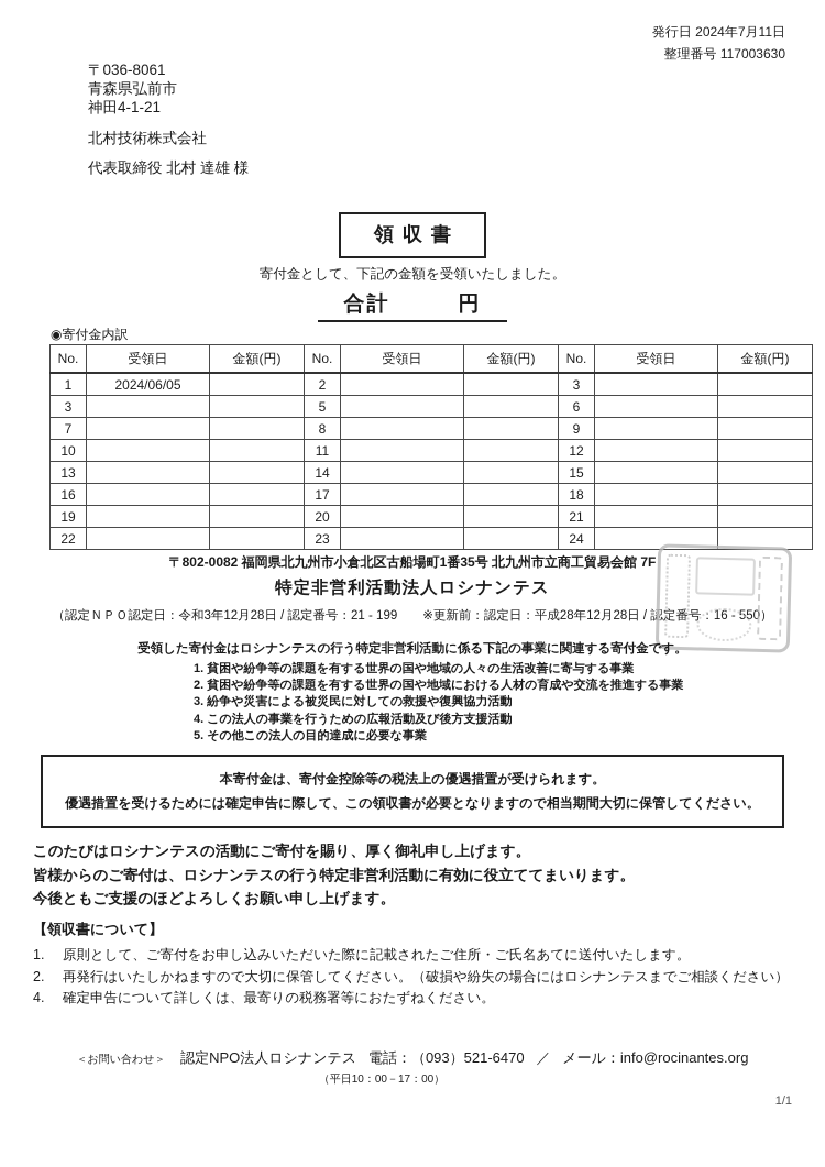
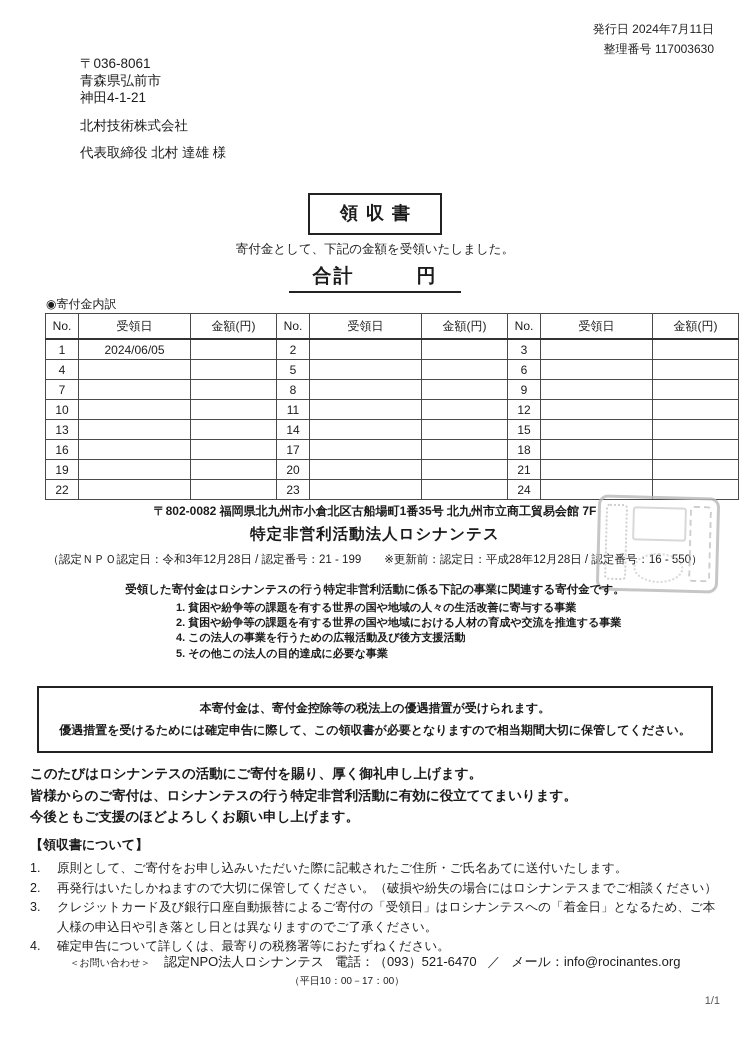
  発行日 2024年7月11日
  整理番号 117003630
  〒036-8061
  青森県弘前市
  神田4-1-21
  北村技術株式会社
  代表取締役 北村 達雄 様
  領収書
  寄付金として、下記の金額を受領いたしました。
  合計
  円
  ◉寄付金内訳
  No.	受領日	金額(円)	No.	受領日	金額(円)	No.	受領日	金額(円)
  1	2024/06/05		2			3
- 3			5			6
+ 4			5			6
  7			8			9
  10			11			12
  13			14			15
  16			17			18
  19			20			21
  22			23			24
  〒802-0082 福岡県北九州市小倉北区古船場町1番35号 北九州市立商工貿易会館 7F
  特定非営利活動法人ロシナンテス
  （認定ＮＰＯ認定日：令和3年12月28日 / 認定番号：21 - 199 ※更新前：認定日：平成28年12月28日 / 認定番号：16 - 550）
  受領した寄付金はロシナンテスの行う特定非営利活動に係る下記の事業に関連する寄付金です。
  1. 貧困や紛争等の課題を有する世界の国や地域の人々の生活改善に寄与する事業
  2. 貧困や紛争等の課題を有する世界の国や地域における人材の育成や交流を推進する事業
- 3. 紛争や災害による被災民に対しての救援や復興協力活動
  4. この法人の事業を行うための広報活動及び後方支援活動
  5. その他この法人の目的達成に必要な事業
  本寄付金は、寄付金控除等の税法上の優遇措置が受けられます。
  優遇措置を受けるためには確定申告に際して、この領収書が必要となりますので相当期間大切に保管してください。
  このたびはロシナンテスの活動にご寄付を賜り、厚く御礼申し上げます。
  皆様からのご寄付は、ロシナンテスの行う特定非営利活動に有効に役立ててまいります。
  今後ともご支援のほどよろしくお願い申し上げます。
  【領収書について】
  1.
  原則として、ご寄付をお申し込みいただいた際に記載されたご住所・ご氏名あてに送付いたします。
  2.
  再発行はいたしかねますので大切に保管してください。（破損や紛失の場合にはロシナンテスまでご相談ください）
+ 3.
+ クレジットカード及び銀行口座自動振替によるご寄付の「受領日」はロシナンテスへの「着金日」となるため、ご本人様の申込日や引き落とし日とは異なりますのでご了承ください。
  4.
  確定申告について詳しくは、最寄りの税務署等におたずねください。
  ＜お問い合わせ＞ 認定NPO法人ロシナンテス 電話：（093）521-6470 ／ メール：info@rocinantes.org
  （平日10：00－17：00）
  1/1
